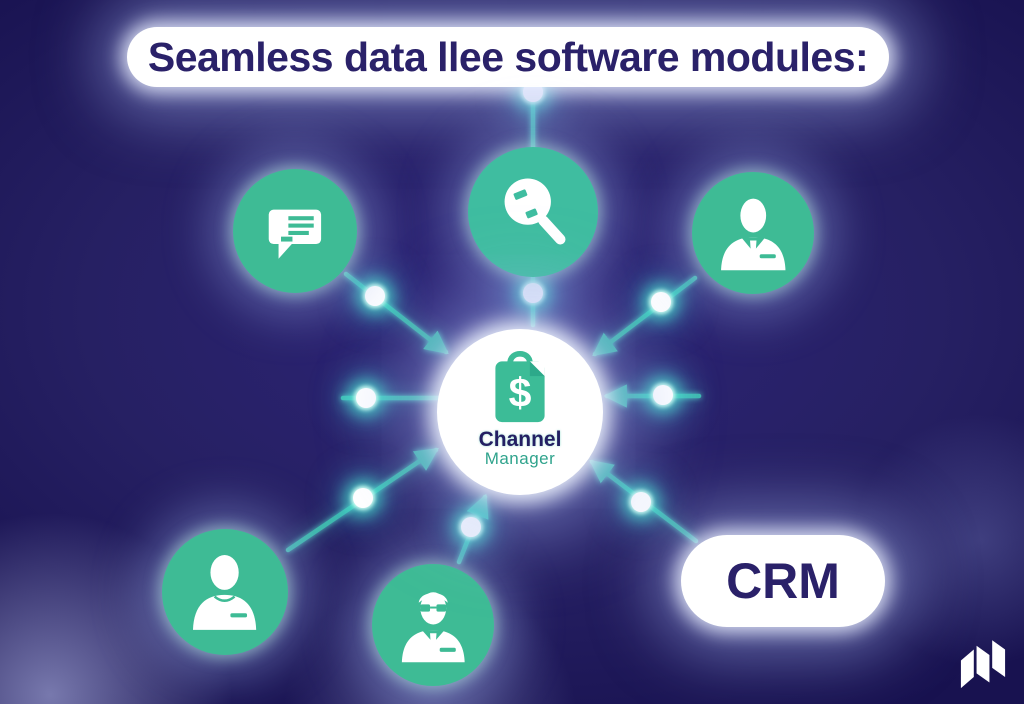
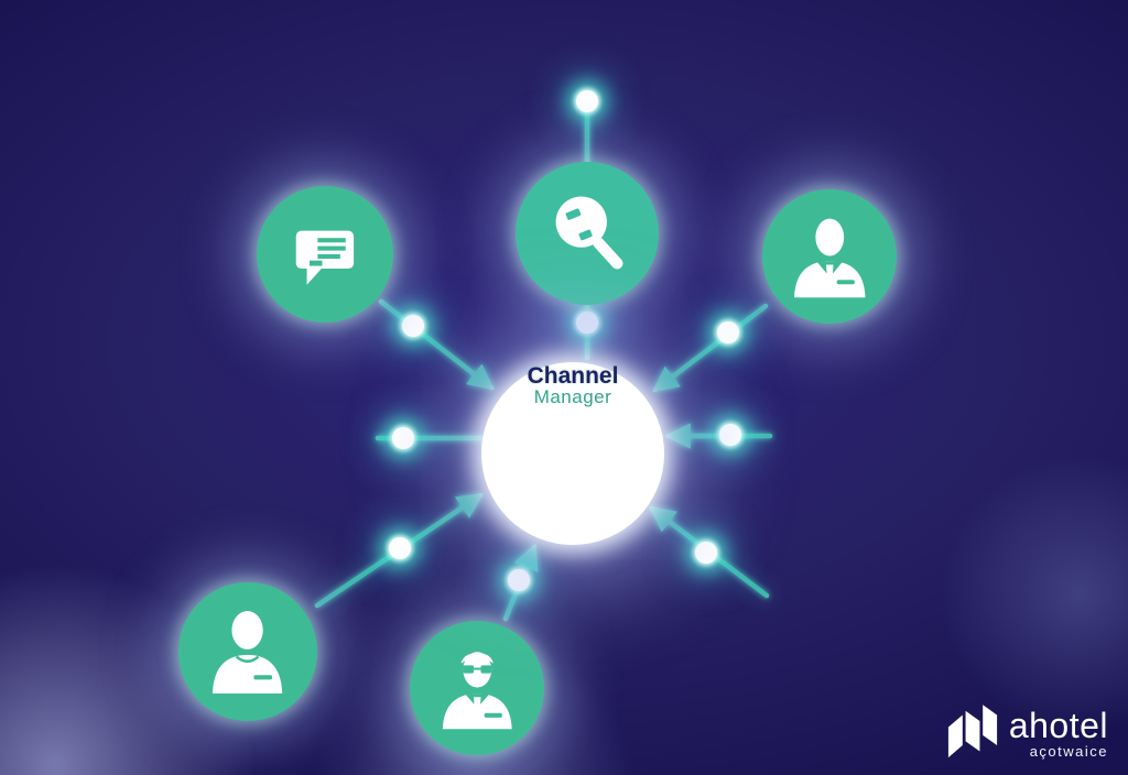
- Seamless data llee software modules:
- CRM
- $
  Channel
  Manager
+ ahotel
+ açotwaice
